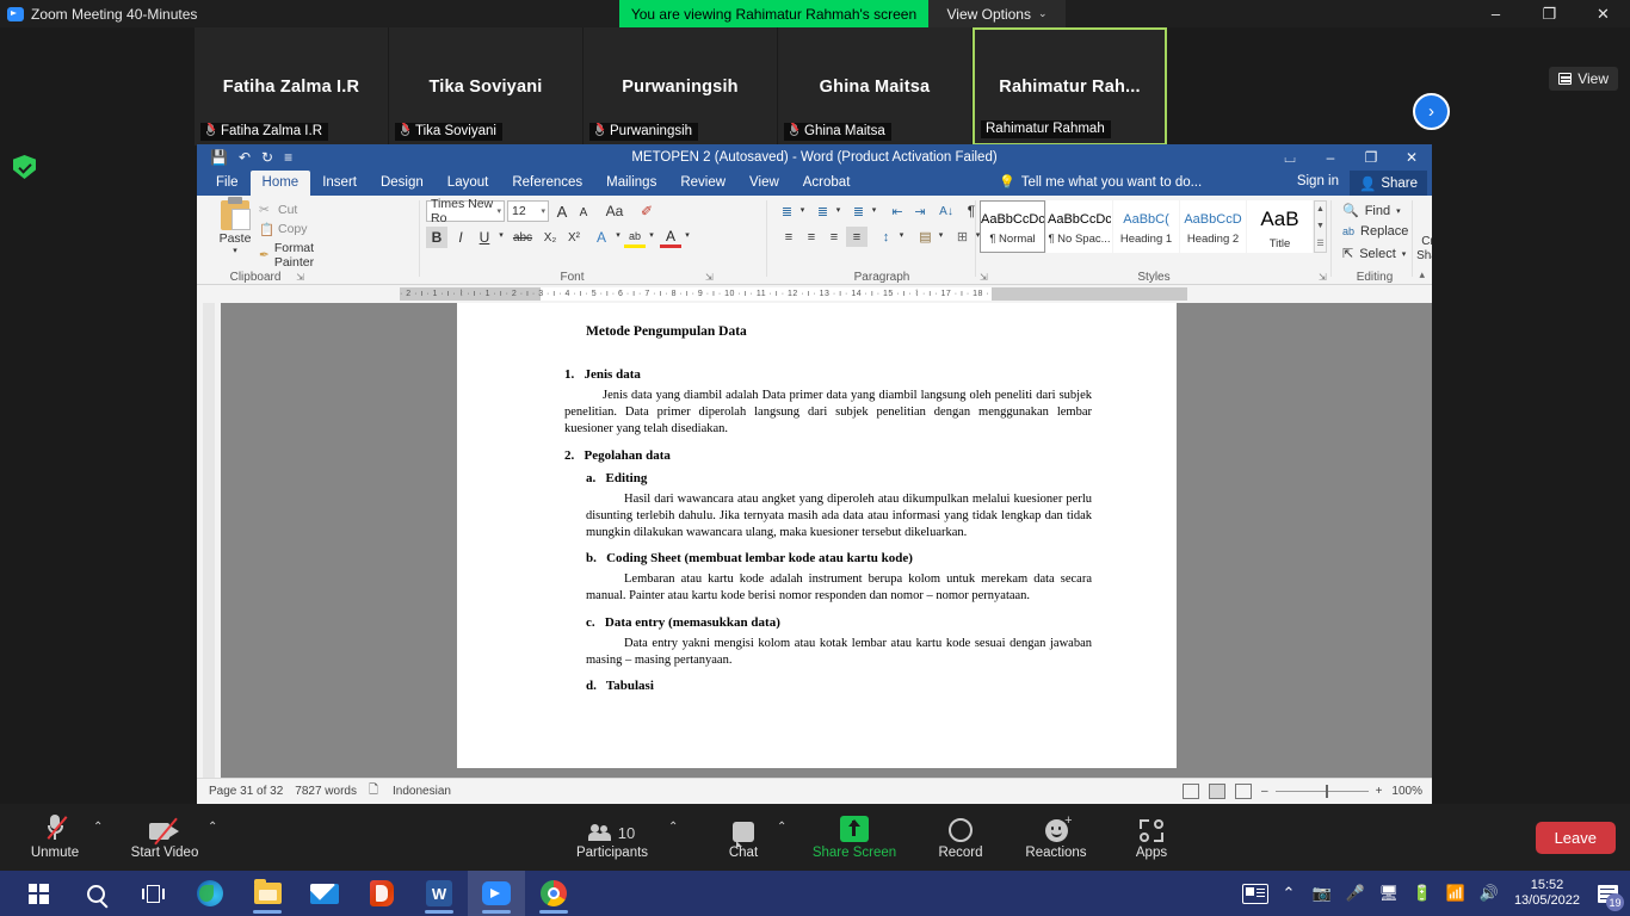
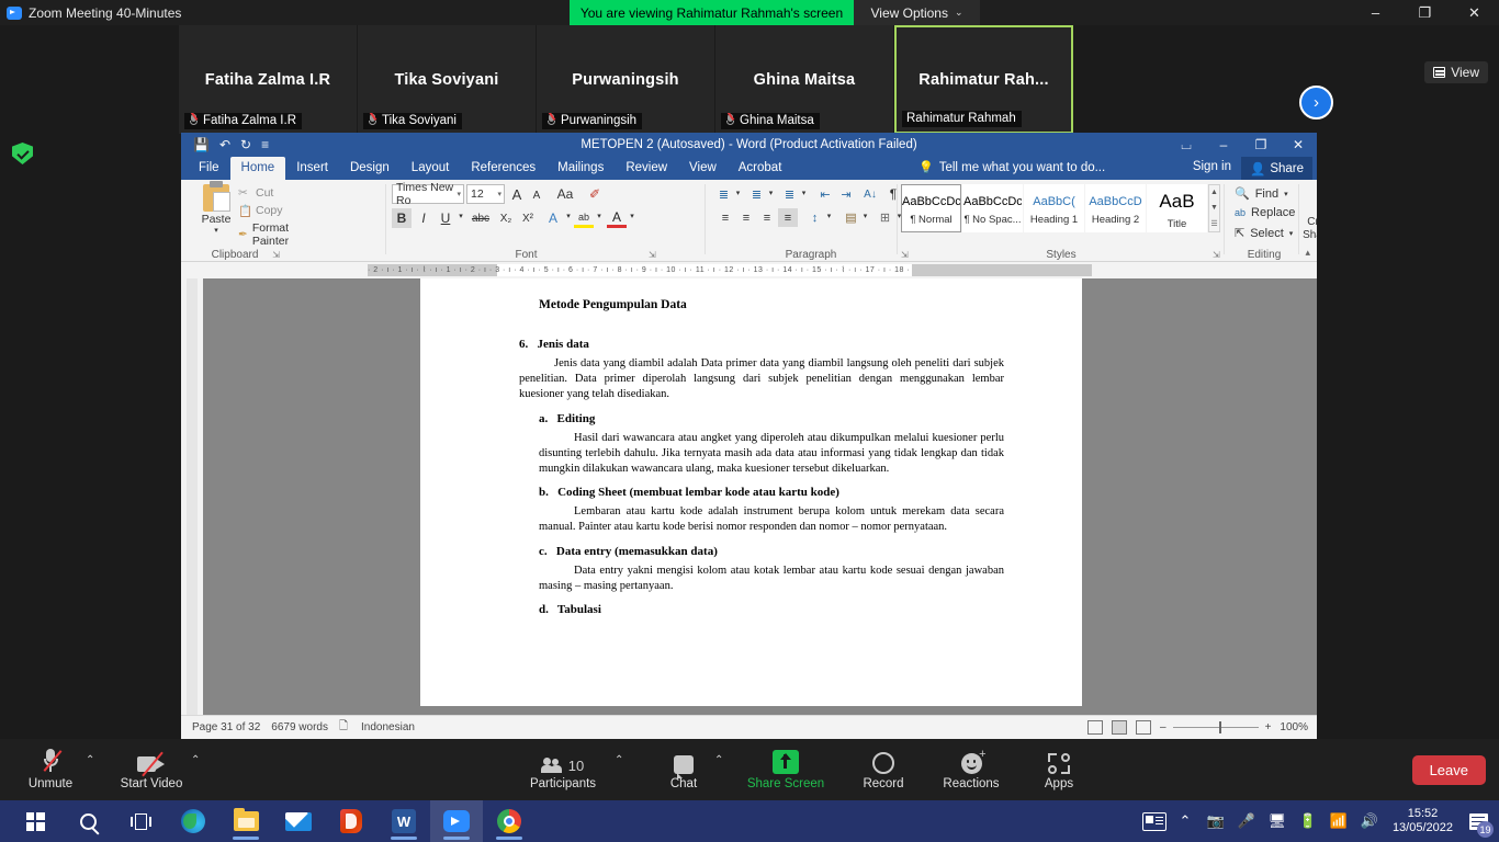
  Zoom Meeting 40-Minutes
  You are viewing Rahimatur Rahmah's screen
  View Options
  ⌄
  –
  ❐
  ✕
  Fatiha Zalma I.R
  Fatiha Zalma I.R
  Tika Soviyani
  Tika Soviyani
  Purwaningsih
  Purwaningsih
  Ghina Maitsa
  Ghina Maitsa
  Rahimatur Rah...
  Rahimatur Rahmah
  ›
  View
  💾
  ↶
  ↻
  ≡
  METOPEN 2 (Autosaved) - Word (Product Activation Failed)
  ⌴
  –
  ❐
  ✕
  File
  Home
  Insert
  Design
  Layout
  References
  Mailings
  Review
  View
  Acrobat
  💡
  Tell me what you want to do...
  Sign in
  👤
  Share
  Paste
  ✂
  Cut
  📋
  Copy
  ✒
  Format Painter
  Clipboard
  ⇲
  Times New Ro
  12
  A
  A
  Aa
  ✐
  B
  I
  U
  abc
  X₂
  X²
  A
  ab
  A
  Font
  ⇲
  ≣
  ≣
  ≣
  ⇤
  ⇥
  A↓
  ¶
  ≡
  ≡
  ≡
  ≡
  ↕
  ▤
  ⊞
  Paragraph
  ⇲
  AaBbCcDc
  ¶ Normal
  AaBbCcDc
  ¶ No Spac...
  AaBbC(
  Heading 1
  AaBbCcD
  Heading 2
  AaB
  Title
  Styles
  ⇲
  🔍
  Find
  ab
  Replace
  ⇱
  Select
  Editing
  ▴
  Metode Pengumpulan Data
- 1. Jenis data
+ 6. Jenis data
  Jenis data yang diambil adalah Data primer data yang diambil langsung oleh peneliti dari subjek penelitian. Data primer diperolah langsung dari subjek penelitian dengan menggunakan lembar kuesioner yang telah disediakan.
- 2. Pegolahan data
  a. Editing
  Hasil dari wawancara atau angket yang diperoleh atau dikumpulkan melalui kuesioner perlu disunting terlebih dahulu. Jika ternyata masih ada data atau informasi yang tidak lengkap dan tidak mungkin dilakukan wawancara ulang, maka kuesioner tersebut dikeluarkan.
  b. Coding Sheet (membuat lembar kode atau kartu kode)
  Lembaran atau kartu kode adalah instrument berupa kolom untuk merekam data secara manual. Painter atau kartu kode berisi nomor responden dan nomor – nomor pernyataan.
  c. Data entry (memasukkan data)
  Data entry yakni mengisi kolom atau kotak lembar atau kartu kode sesuai dengan jawaban masing – masing pertanyaan.
  d. Tabulasi
  Page 31 of 32
- 7827 words
+ 6679 words
  🗋
  Indonesian
  –
  +
  100%
  Unmute
  ⌃
  Start Video
  ⌃
  10
  Participants
  ⌃
  Chat
  ⌃
  Share Screen
  Record
  +
  Reactions
  Apps
  Leave
  W
  ⌃
  📷
  🎤
  🖥
  🔋
  📶
  🔊
  15:52
  13/05/2022
  19
